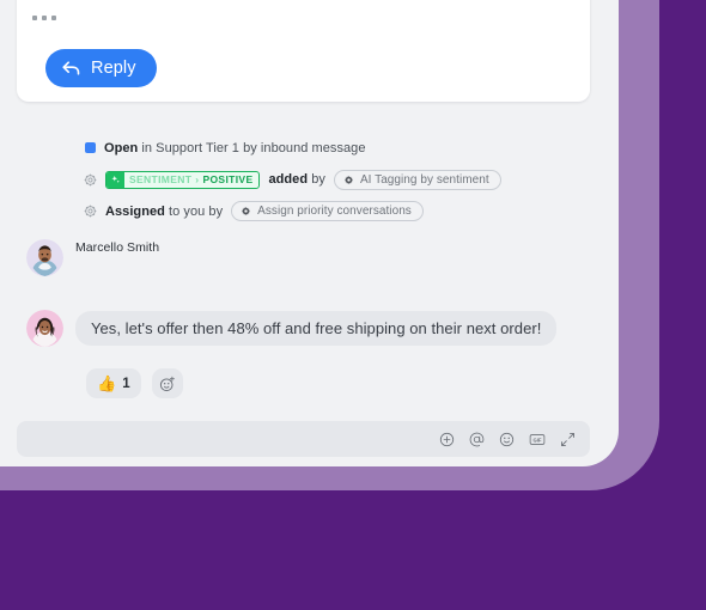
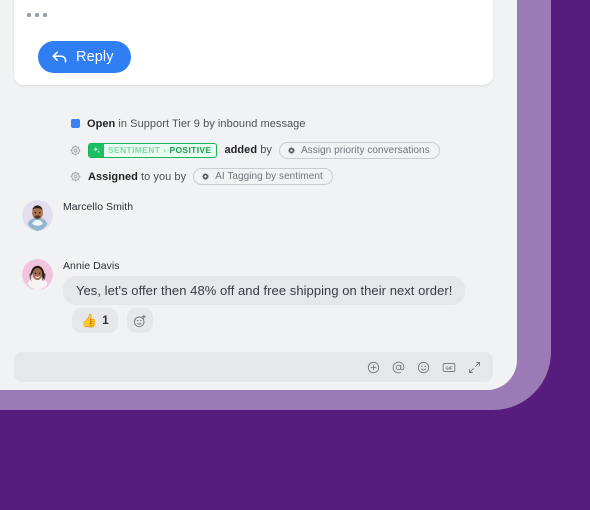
  Reply
- Open in Support Tier 1 by inbound message
+ Open in Support Tier 9 by inbound message
  SENTIMENT
  ›
  POSITIVE
  added by
- AI Tagging by sentiment
+ Assign priority conversations
  Assigned to you by
- Assign priority conversations
+ AI Tagging by sentiment
  Marcello Smith
+ Annie Davis
  Yes, let's offer then 48% off and free shipping on their next order!
  👍
  1
